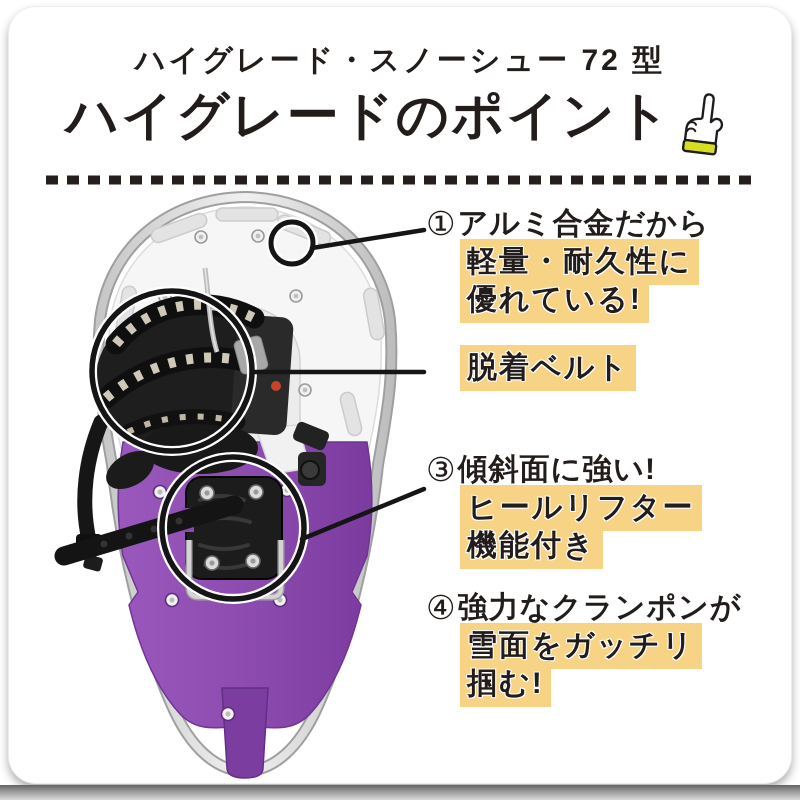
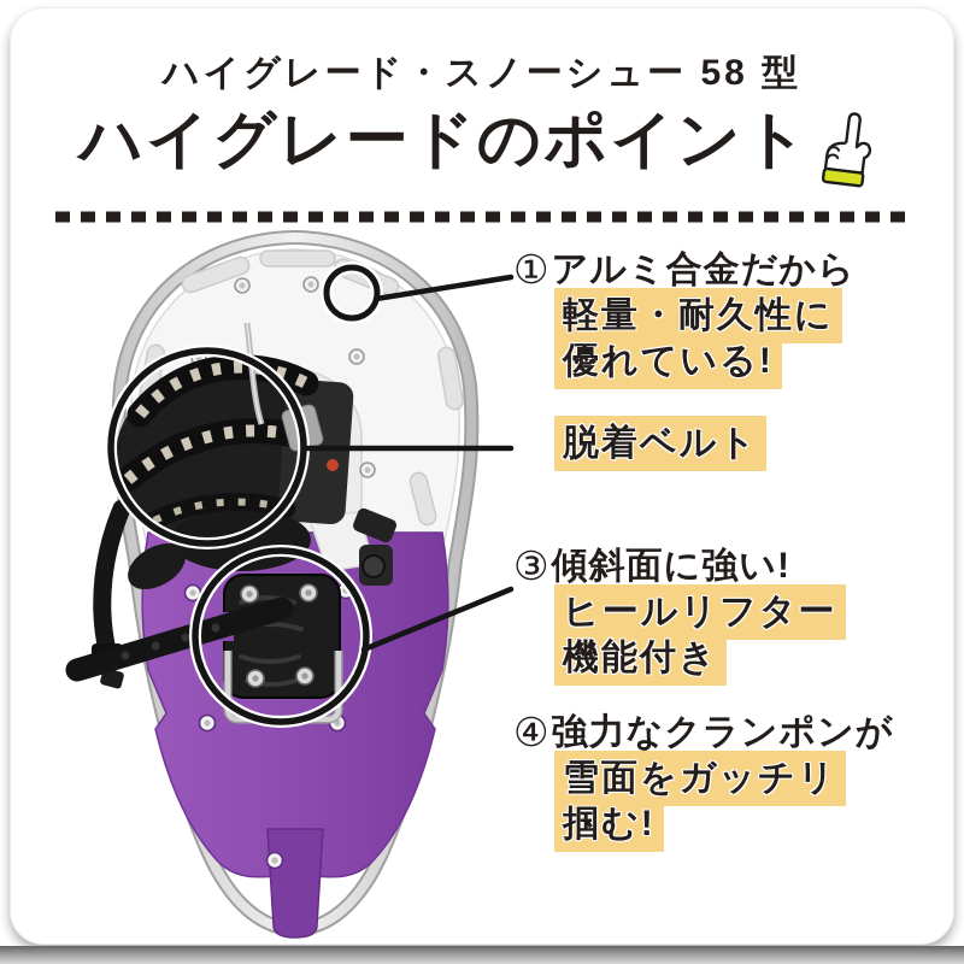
- ハイグレード・スノーシュー 72 型
+ ハイグレード・スノーシュー 58 型
  ハイグレードのポイント
  ①
  アルミ合金だから
  軽量・耐久性に
  優れている!
  脱着ベルト
  ③
  傾斜面に強い!
  ヒールリフター
  機能付き
  ④
  強力なクランポンが
  雪面をガッチリ
  掴む!
